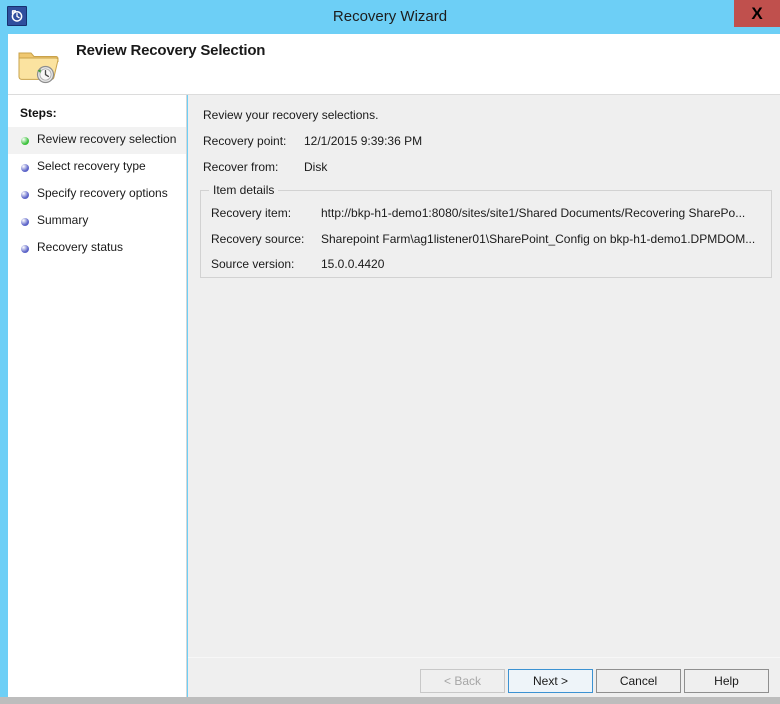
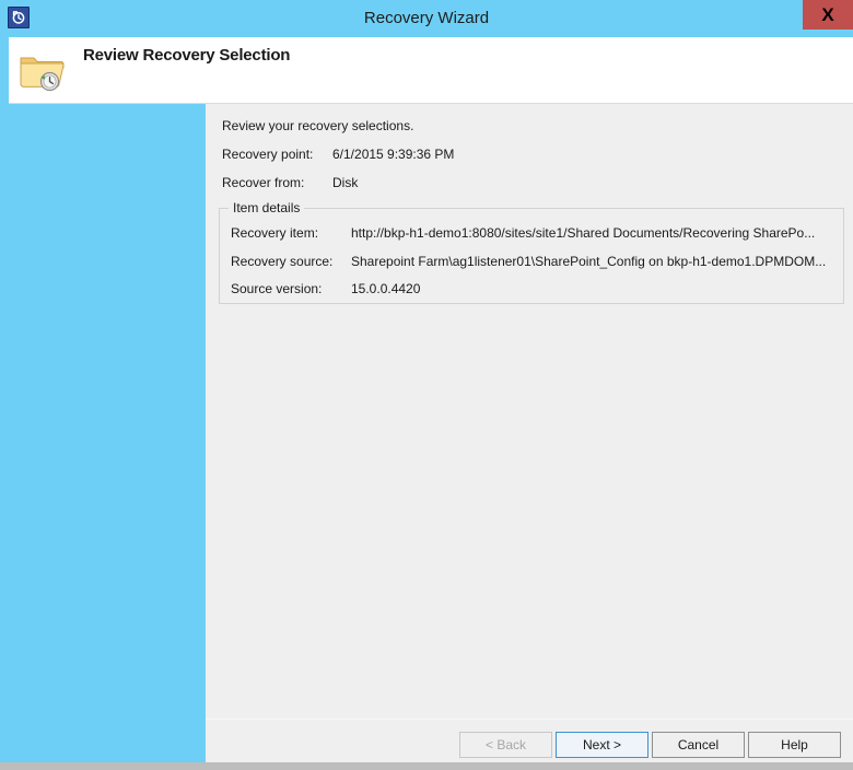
  Recovery Wizard
  X
  Review Recovery Selection
- Steps:
- Review recovery selection
- Select recovery type
- Specify recovery options
- Summary
- Recovery status
  Review your recovery selections.
  Recovery point:
- 12/1/2015 9:39:36 PM
+ 6/1/2015 9:39:36 PM
  Recover from:
  Disk
  Item details
  Recovery item:
  http://bkp-h1-demo1:8080/sites/site1/Shared Documents/Recovering SharePo...
  Recovery source:
  Sharepoint Farm\ag1listener01\SharePoint_Config on bkp-h1-demo1.DPMDOM...
  Source version:
  15.0.0.4420
  < Back
  Next >
  Cancel
  Help
